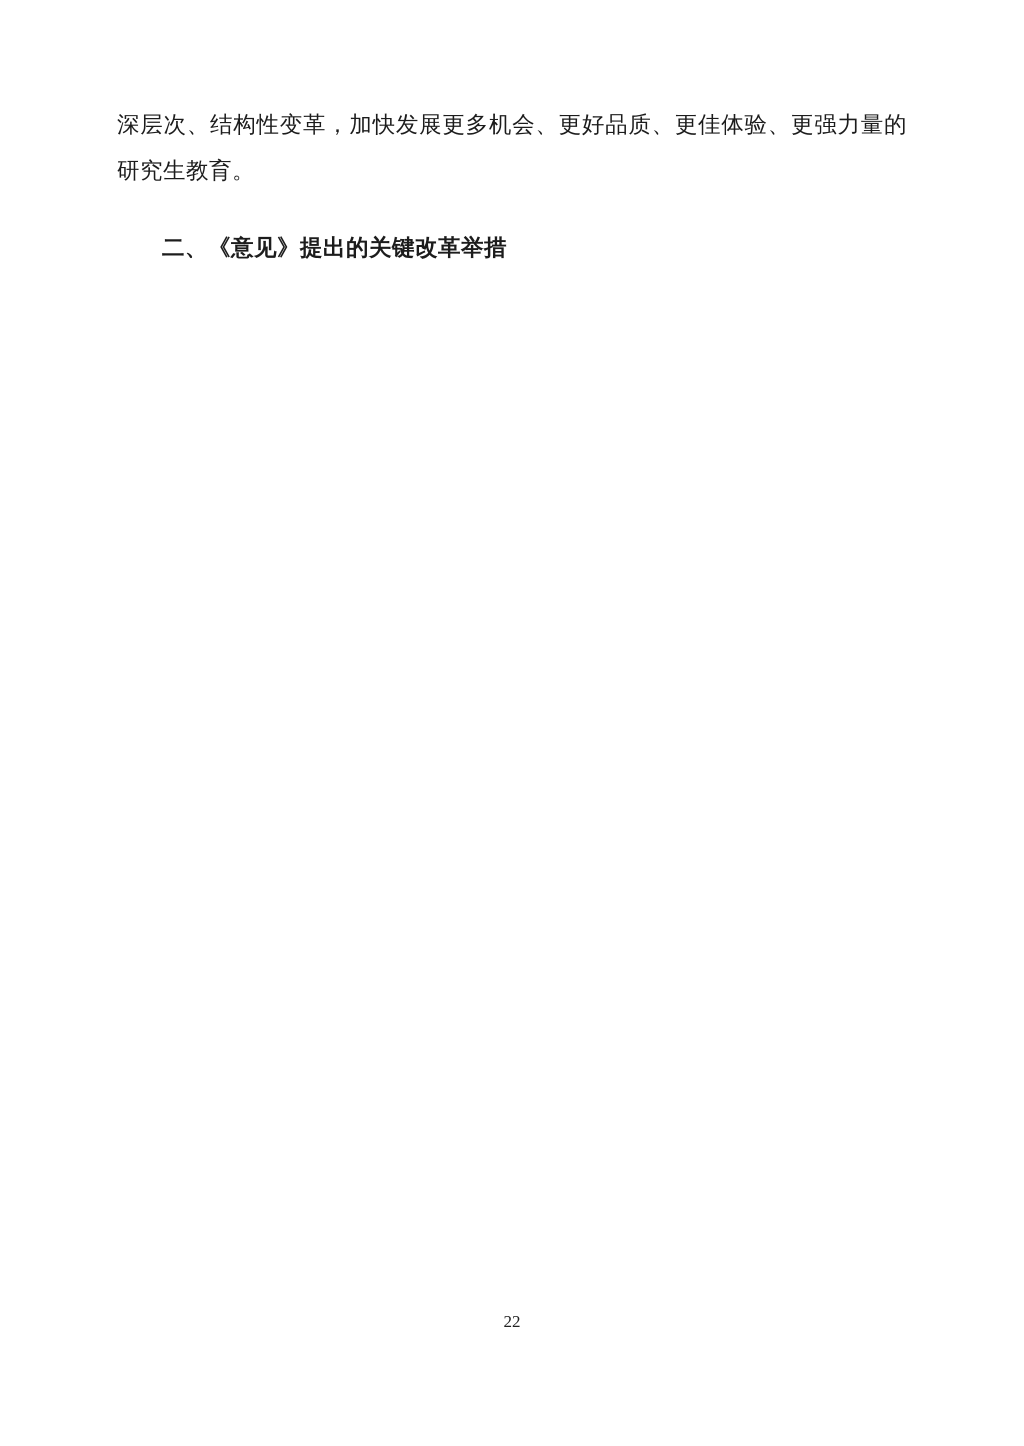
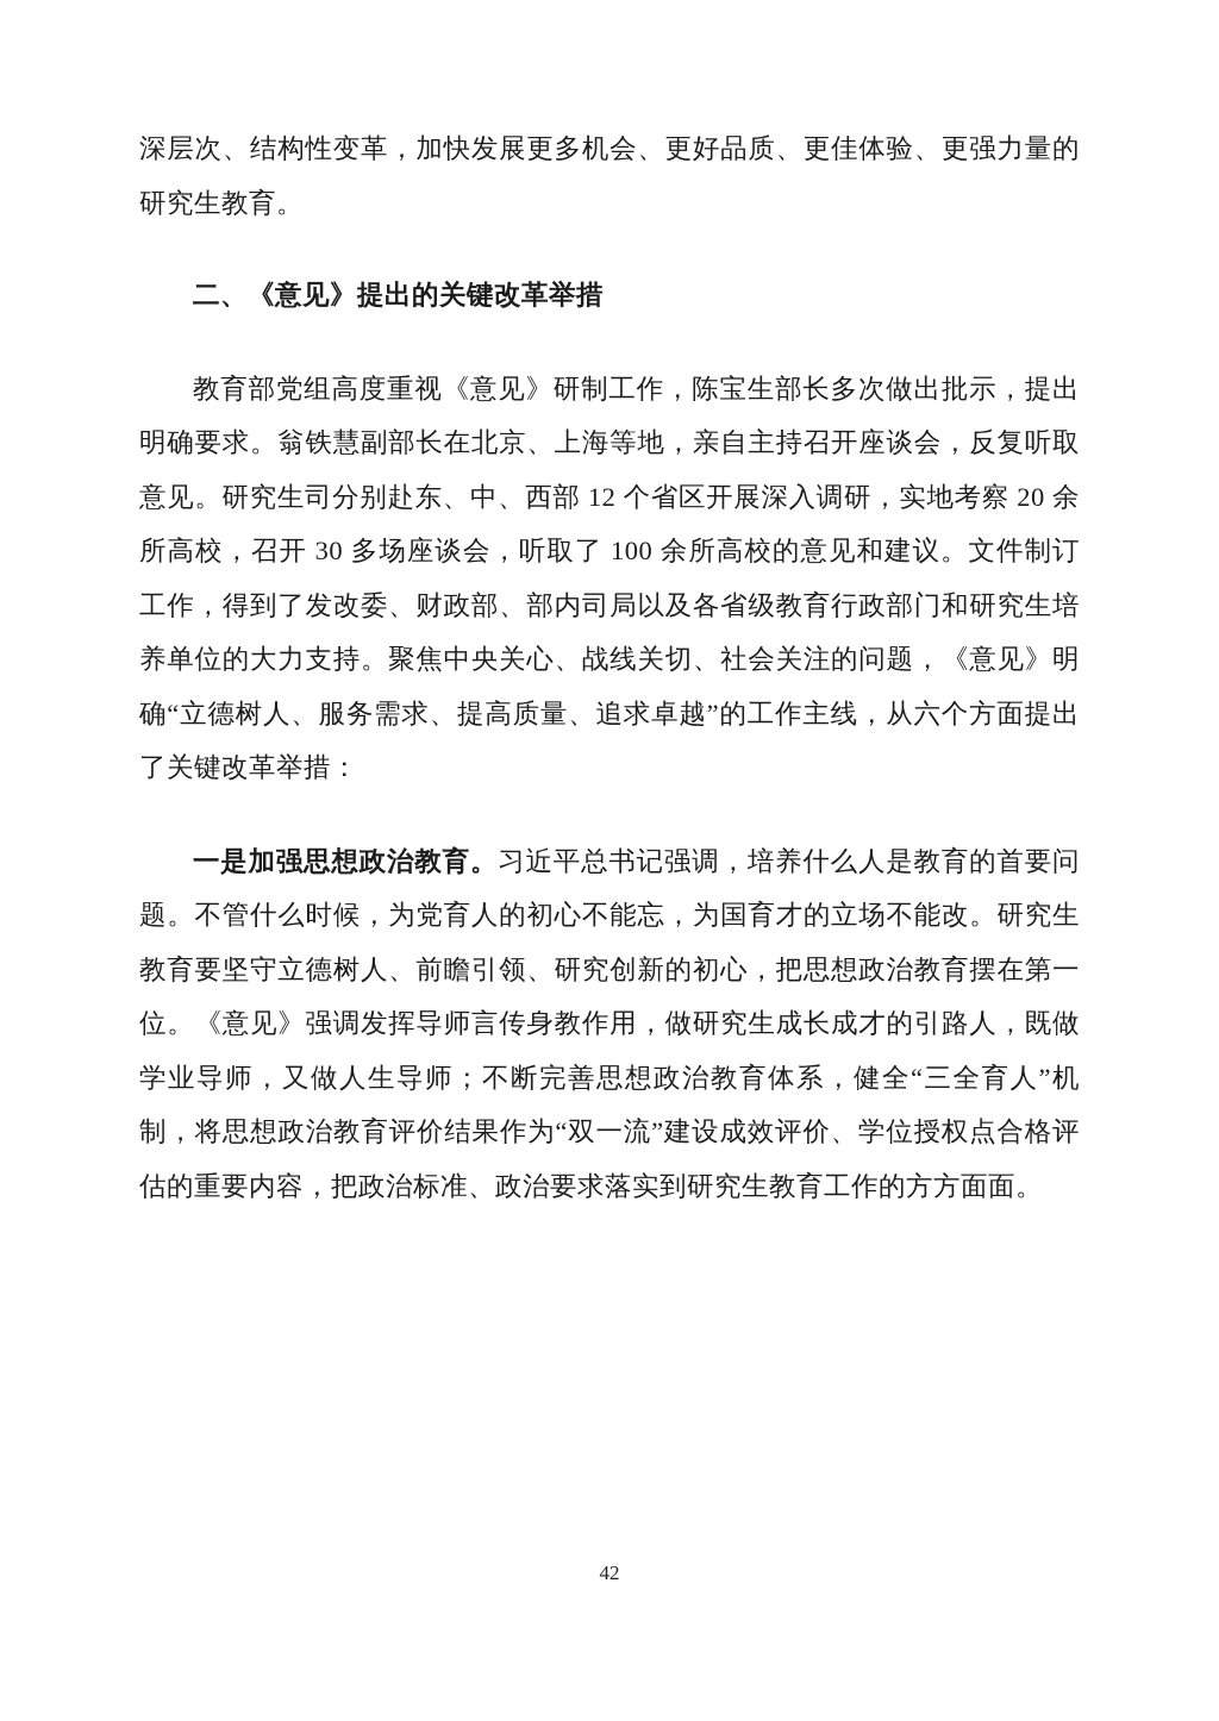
  深层次、结构性变革，加快发展更多机会、更好品质、更佳体验、更强力量的研究生教育。
  二、《意见》提出的关键改革举措
+ 教育部党组高度重视《意见》研制工作，陈宝生部长多次做出批示，提出明确要求。翁铁慧副部长在北京、上海等地，亲自主持召开座谈会，反复听取意见。研究生司分别赴东、中、西部 12 个省区开展深入调研，实地考察 20 余所高校，召开 30 多场座谈会，听取了 100 余所高校的意见和建议。文件制订工作，得到了发改委、财政部、部内司局以及各省级教育行政部门和研究生培养单位的大力支持。聚焦中央关心、战线关切、社会关注的问题，《意见》明确“立德树人、服务需求、提高质量、追求卓越”的工作主线，从六个方面提出了关键改革举措：
+ 一是加强思想政治教育。习近平总书记强调，培养什么人是教育的首要问题。不管什么时候，为党育人的初心不能忘，为国育才的立场不能改。研究生教育要坚守立德树人、前瞻引领、研究创新的初心，把思想政治教育摆在第一位。《意见》强调发挥导师言传身教作用，做研究生成长成才的引路人，既做学业导师，又做人生导师；不断完善思想政治教育体系，健全“三全育人”机制，将思想政治教育评价结果作为“双一流”建设成效评价、学位授权点合格评估的重要内容，把政治标准、政治要求落实到研究生教育工作的方方面面。
- 22
+ 42
